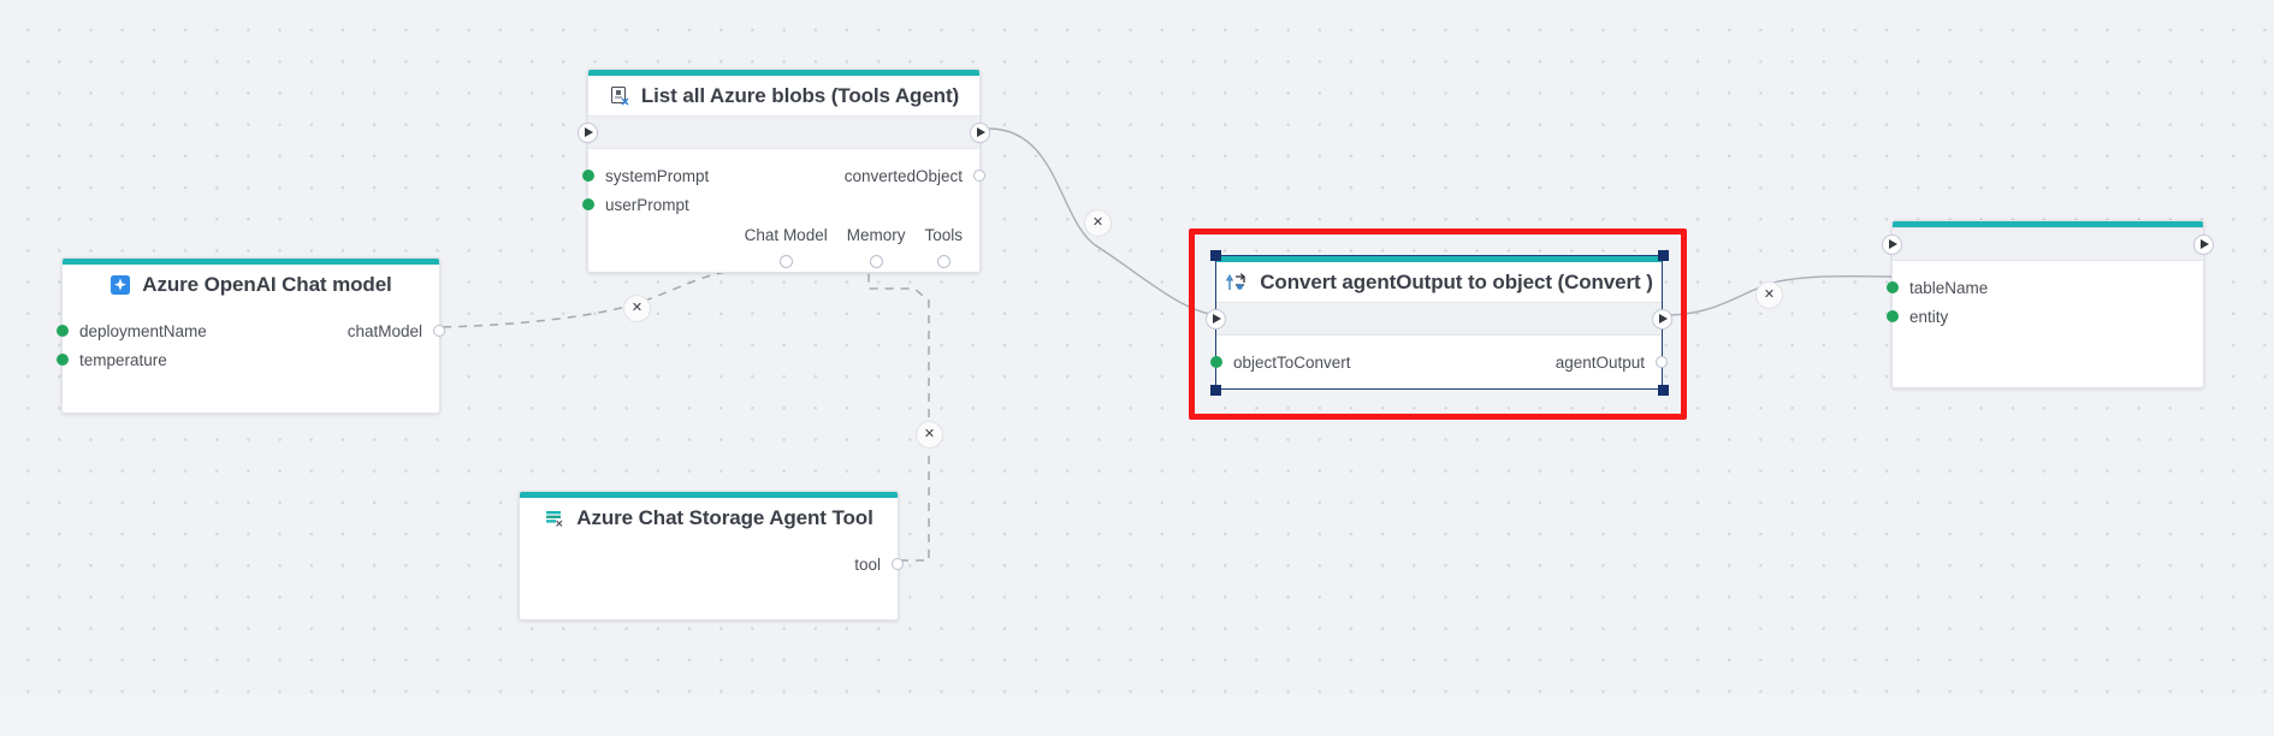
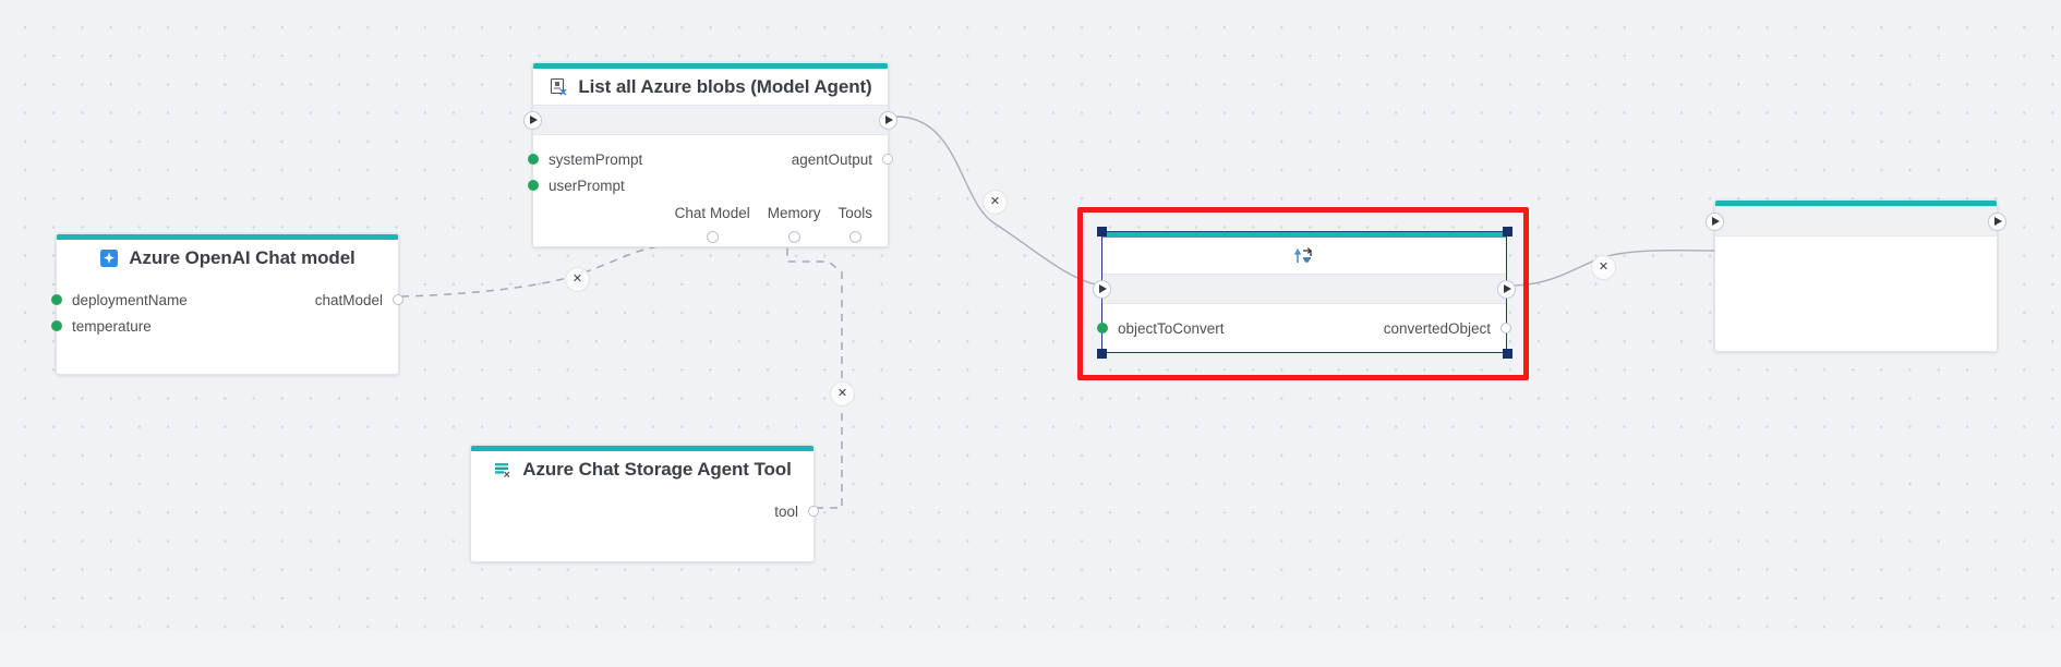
  Azure OpenAI Chat model
  deploymentName
  chatModel
  temperature
- List all Azure blobs (Tools Agent)
+ List all Azure blobs (Model Agent)
  systemPrompt
- convertedObject
+ agentOutput
  userPrompt
  Chat Model
  Memory
  Tools
  Azure Chat Storage Agent Tool
  tool
- Convert agentOutput to object (Convert )
  objectToConvert
- agentOutput
+ convertedObject
- tableName
- entity
  ✕
  ✕
  ✕
  ✕
